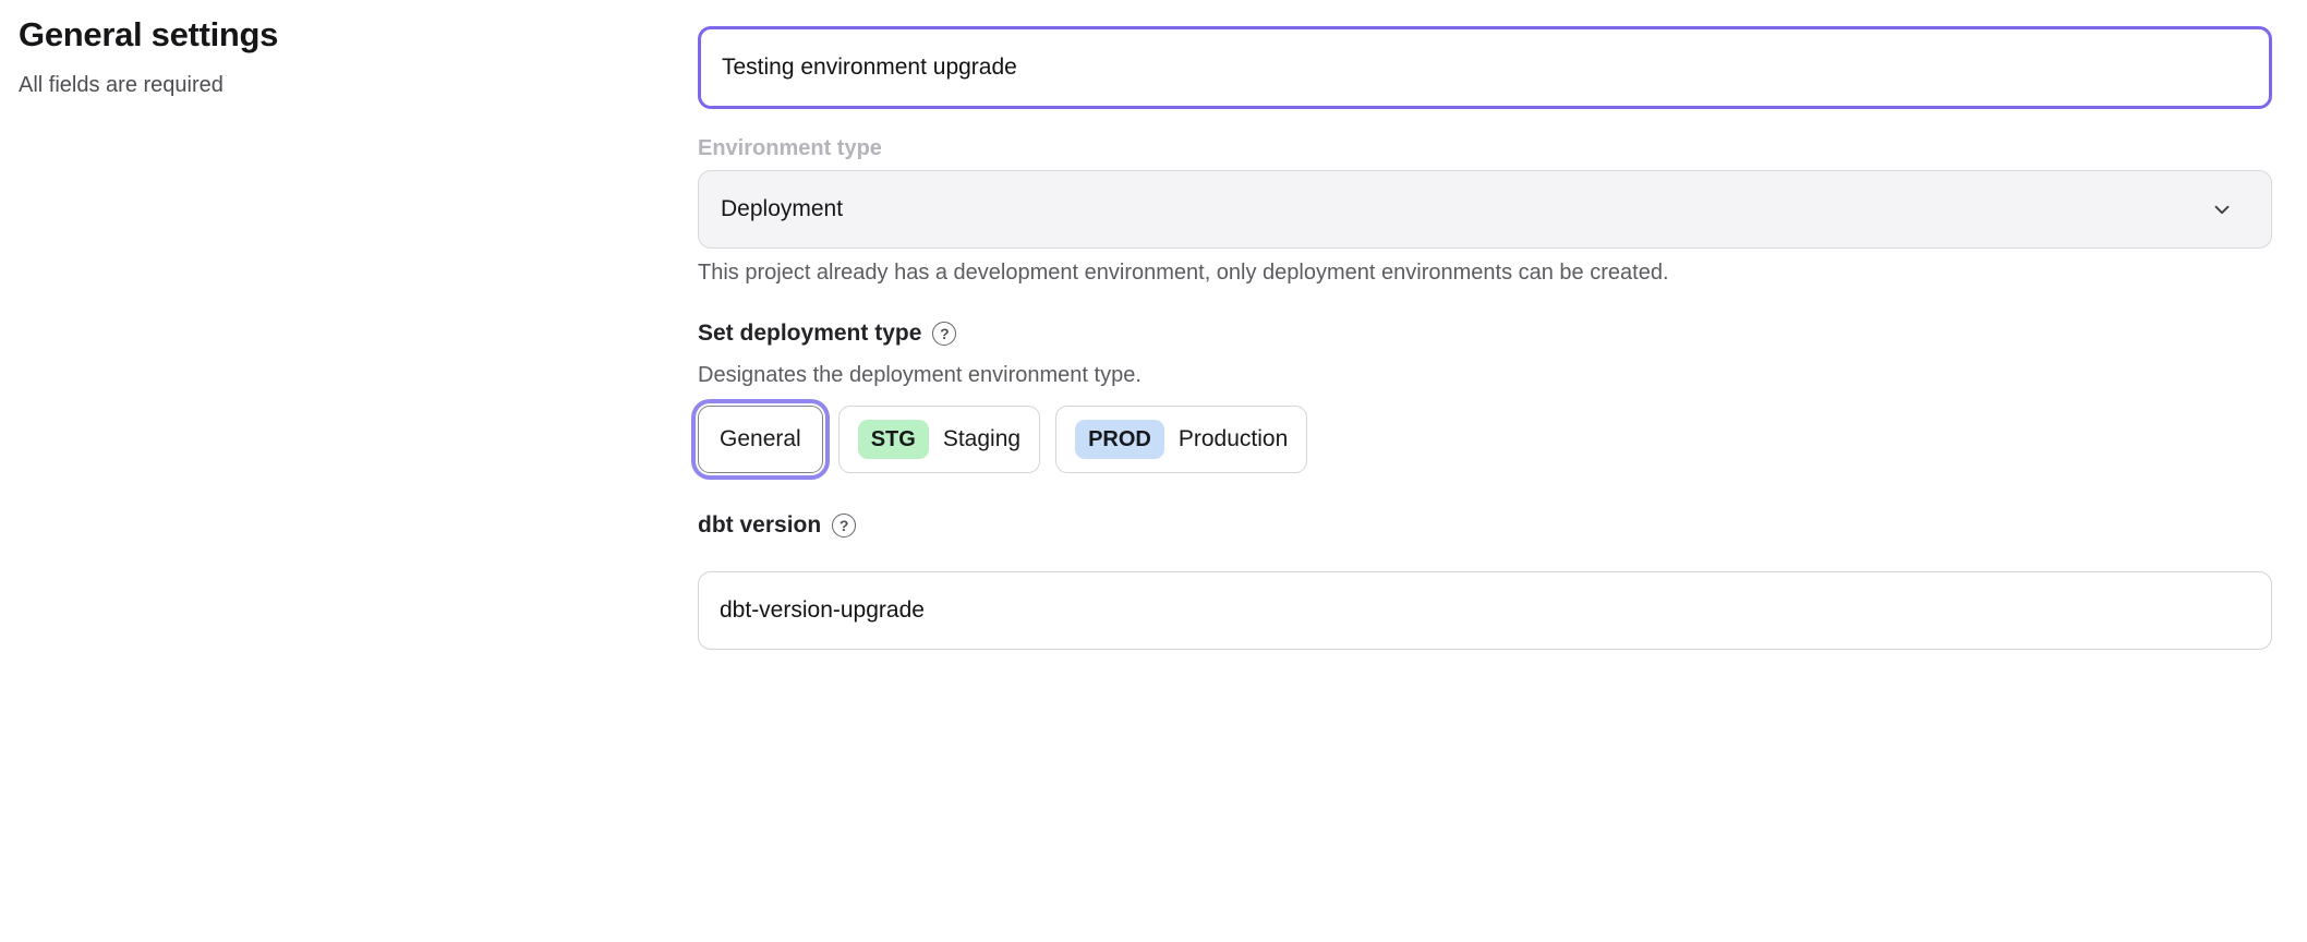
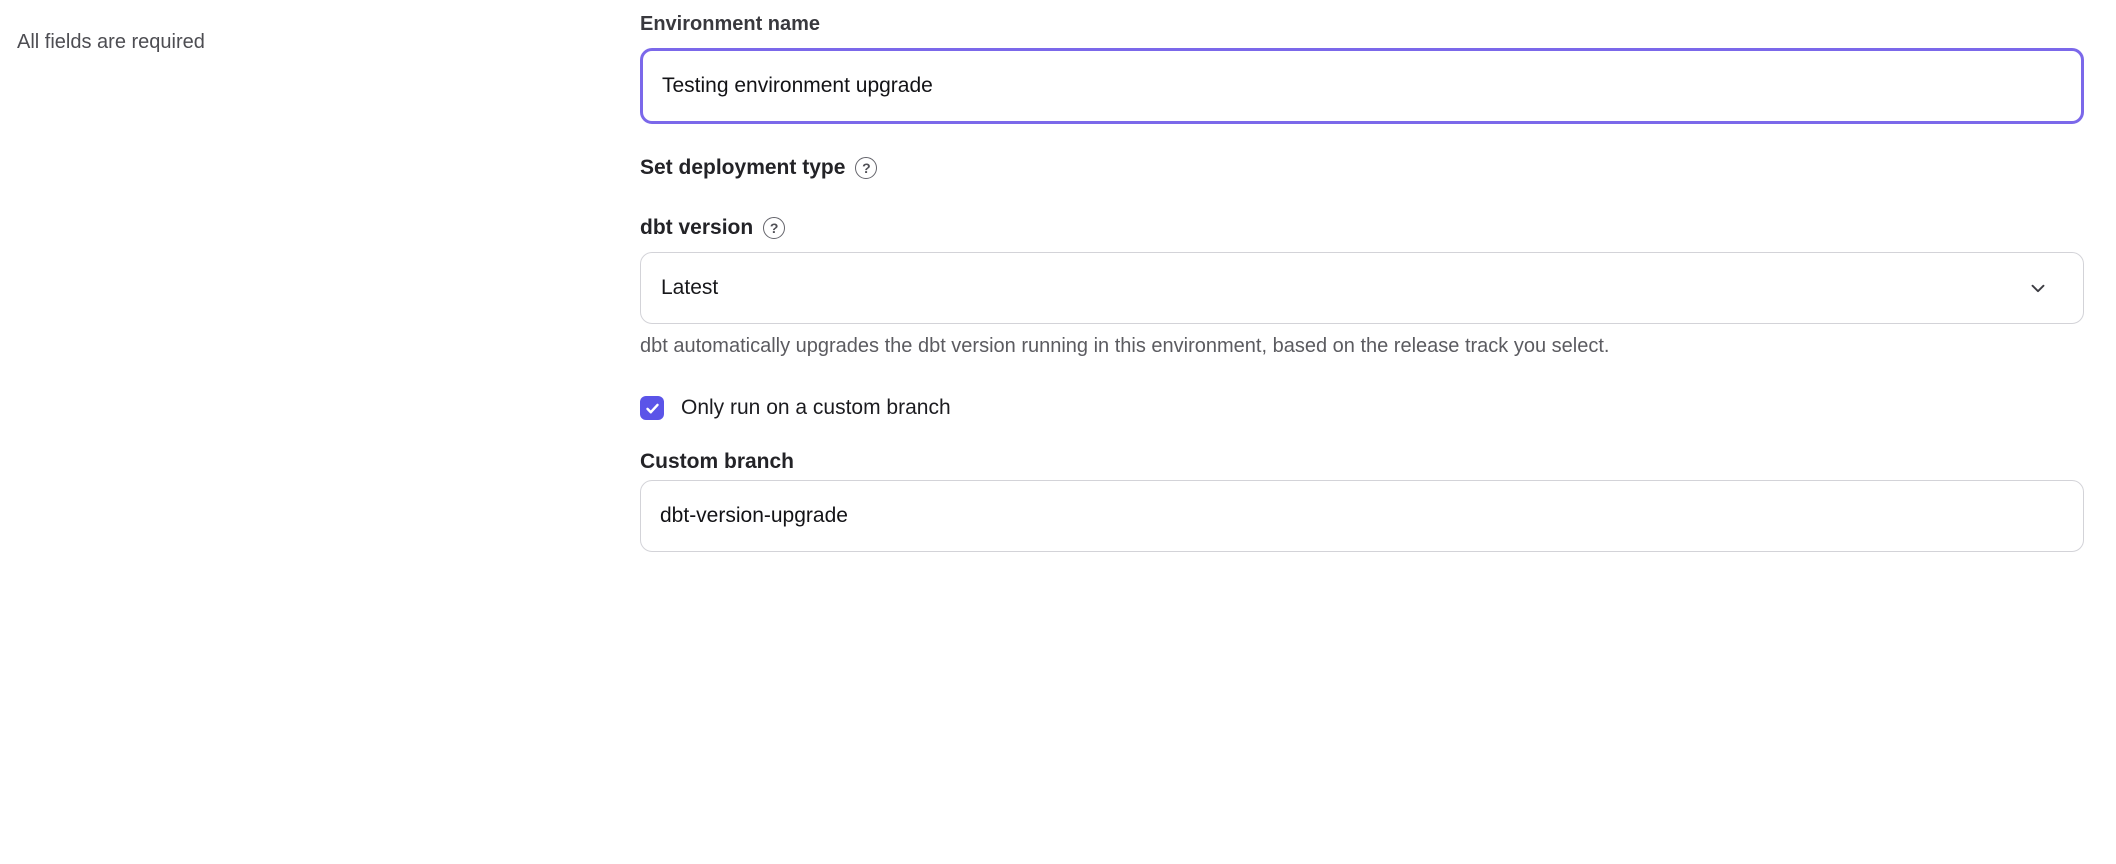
- General settings
  All fields are required
+ Environment name
  Testing environment upgrade
- Environment type
- Deployment
- This project already has a development environment, only deployment environments can be created.
  Set deployment type
  ?
- Designates the deployment environment type.
- General
- STG
- Staging
- PROD
- Production
  dbt version
  ?
+ Latest
+ dbt automatically upgrades the dbt version running in this environment, based on the release track you select.
+ Only run on a custom branch
+ Custom branch
  dbt-version-upgrade
